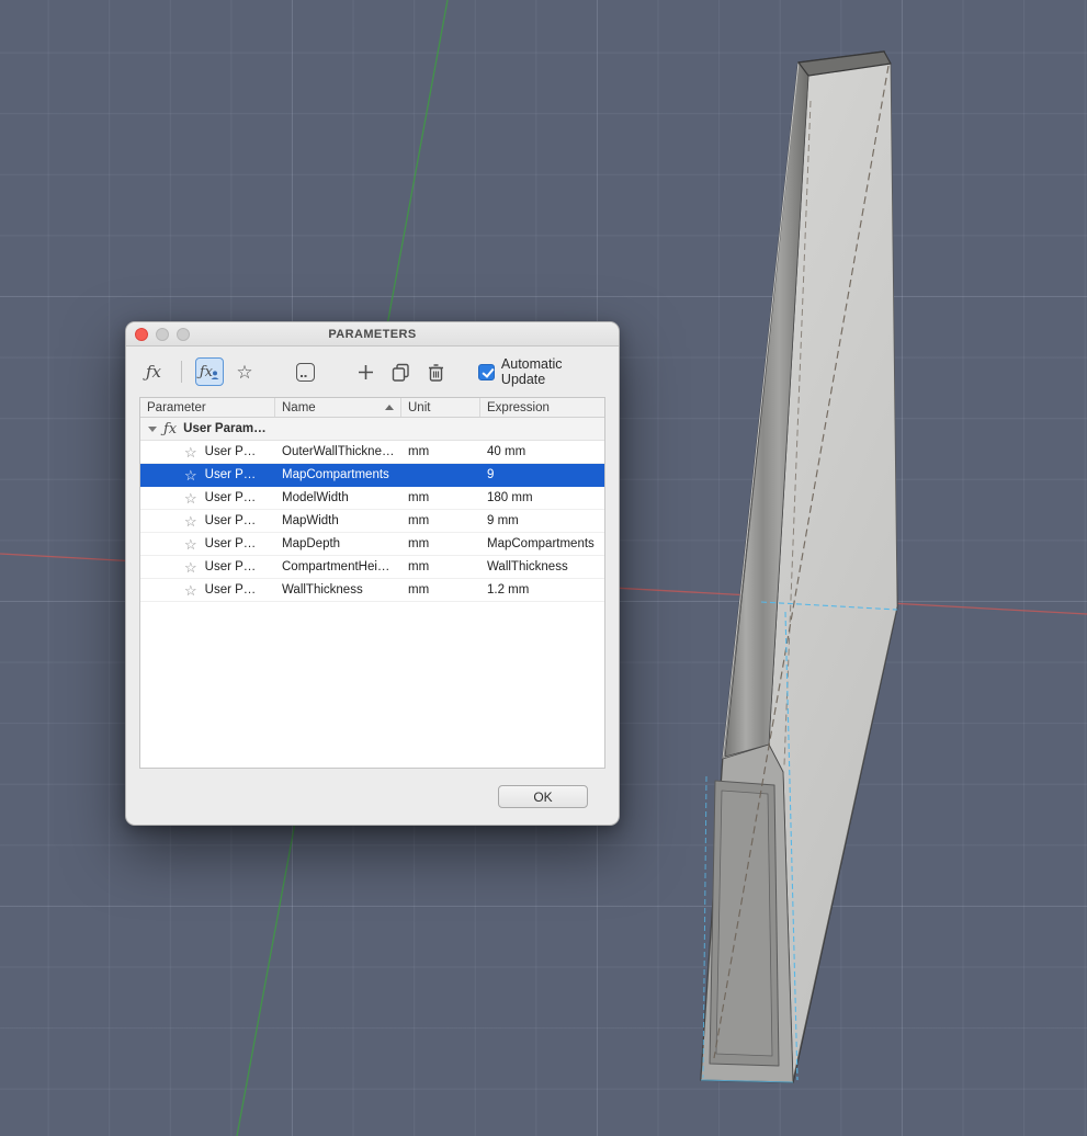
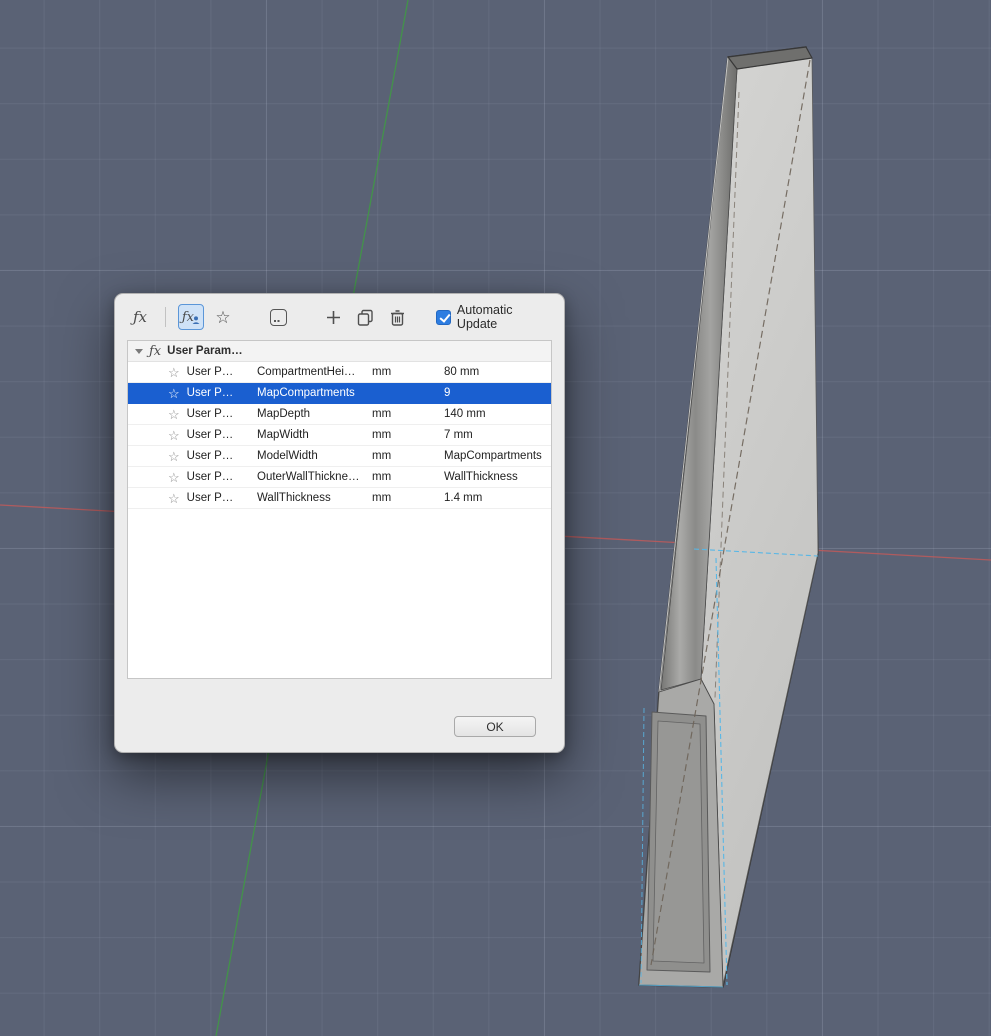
- PARAMETERS
  ƒx
  ƒx
  ☆
  Automatic Update
- Parameter
- Name
- Unit
- Expression
  ƒx
  User Param…
  ☆
  User P…
- OuterWallThickne…
+ CompartmentHei…
  mm
- 40 mm
+ 80 mm
  ☆
  User P…
  MapCompartments
  9
  ☆
  User P…
- ModelWidth
+ MapDepth
  mm
- 180 mm
+ 140 mm
  ☆
  User P…
  MapWidth
  mm
- 9 mm
+ 7 mm
  ☆
  User P…
- MapDepth
+ ModelWidth
  mm
  MapCompartments
  ☆
  User P…
- CompartmentHei…
+ OuterWallThickne…
  mm
  WallThickness
  ☆
  User P…
  WallThickness
  mm
- 1.2 mm
+ 1.4 mm
  OK
